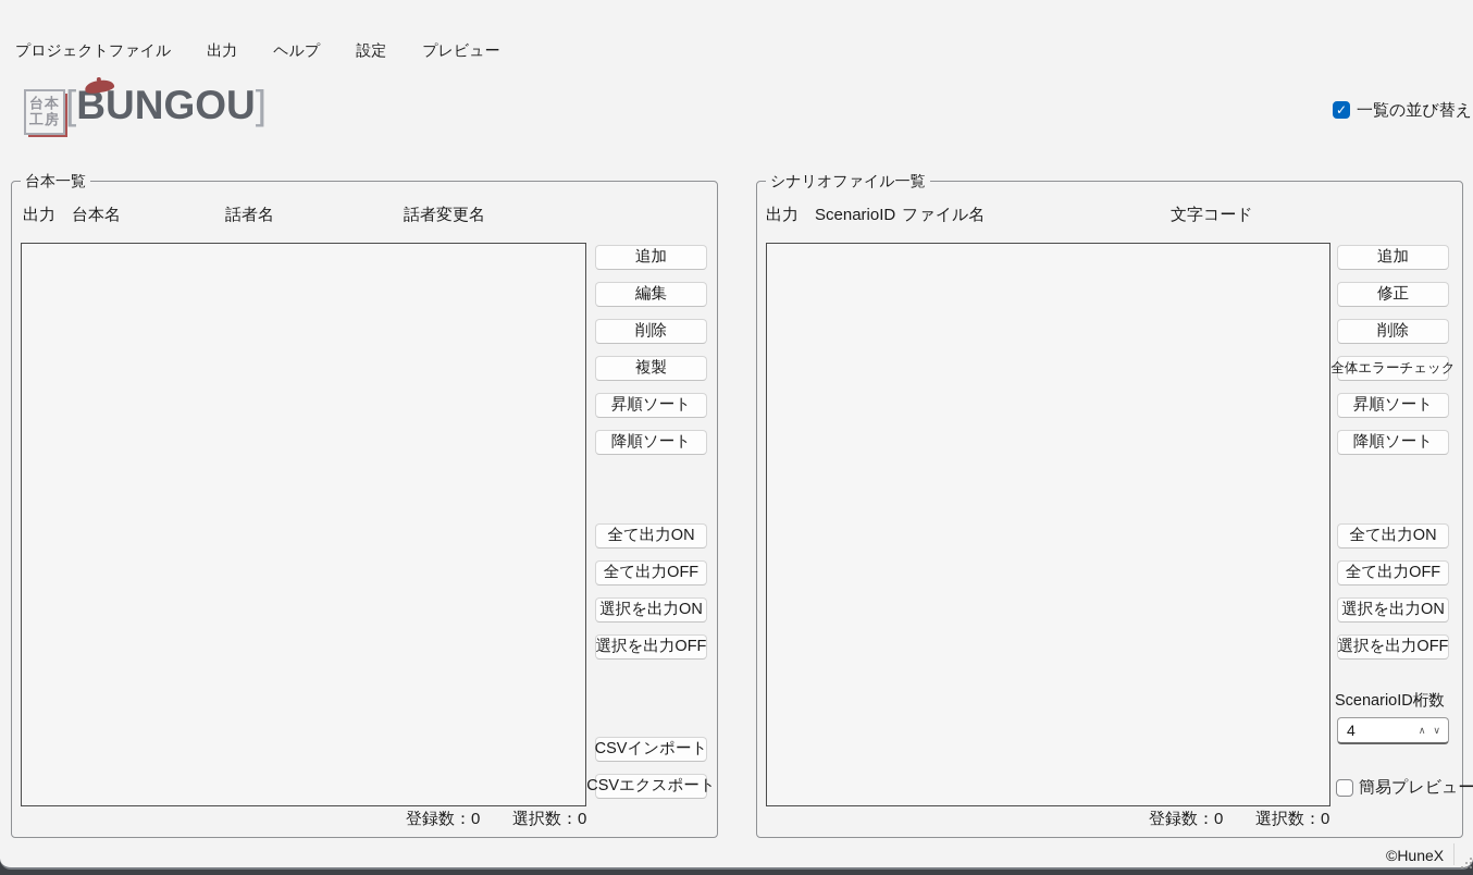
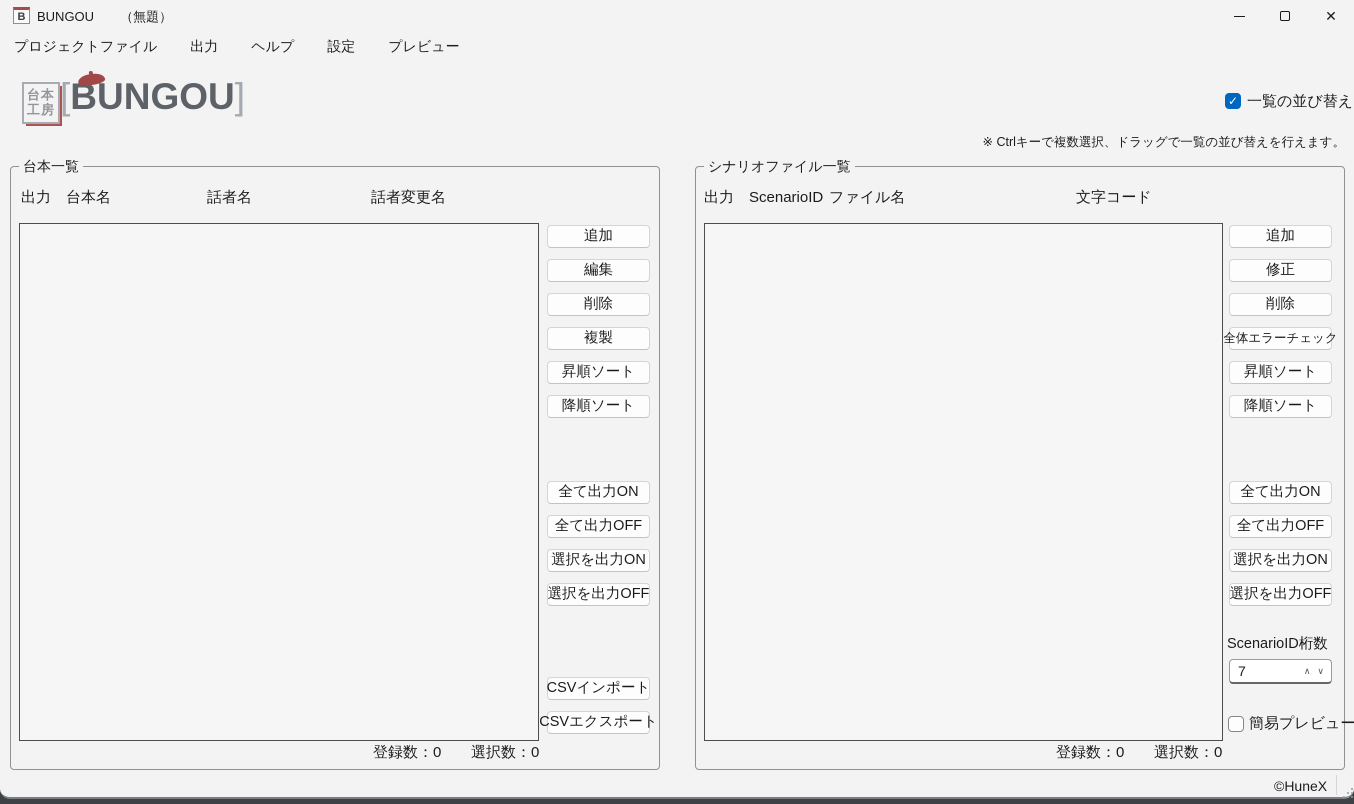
+ B
+ BUNGOU （無題）
+ ✕
  プロジェクトファイル
  出力
  ヘルプ
  設定
  プレビュー
  台本
  工房
  [BUNGOU]
  ✓
  一覧の並び替え
+ ※ Ctrlキーで複数選択、ドラッグで一覧の並び替えを行えます。
  台本一覧
  出力
  台本名
  話者名
  話者変更名
  追加
  編集
  削除
  複製
  昇順ソート
  降順ソート
  全て出力ON
  全て出力OFF
  選択を出力ON
  選択を出力OFF
  CSVインポート
  CSVエクスポート
  登録数：0
  選択数：0
  シナリオファイル一覧
  出力
  ScenarioID
  ファイル名
  文字コード
  追加
  修正
  削除
  全体エラーチェック
  昇順ソート
  降順ソート
  全て出力ON
  全て出力OFF
  選択を出力ON
  選択を出力OFF
  ScenarioID桁数
- 4
+ 7
  ∧
  ∨
  簡易プレビュー
  登録数：0
  選択数：0
  ©HuneX
